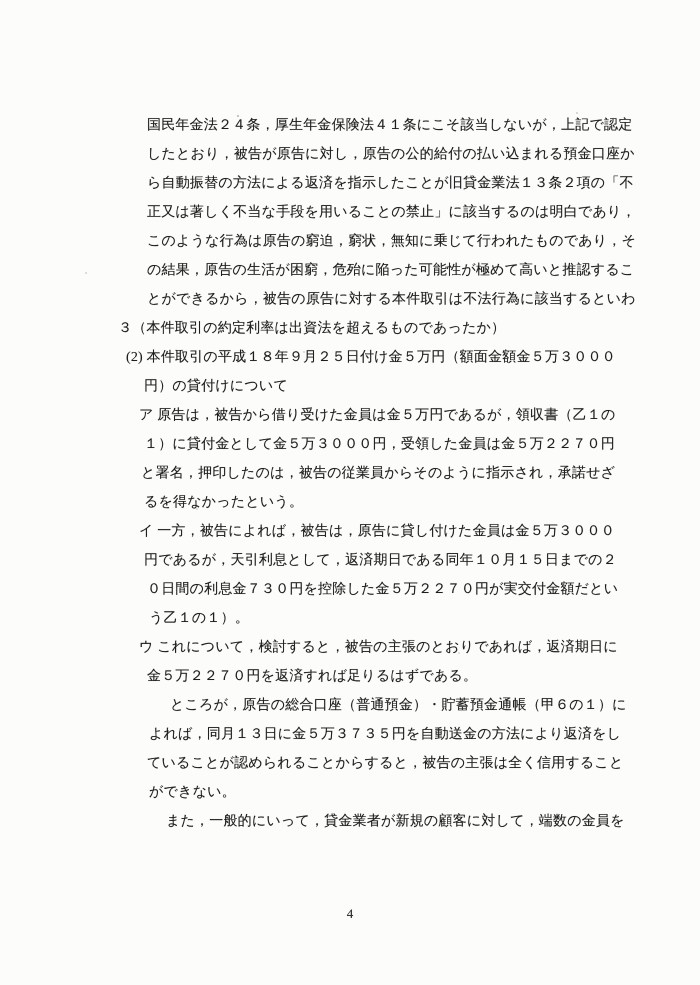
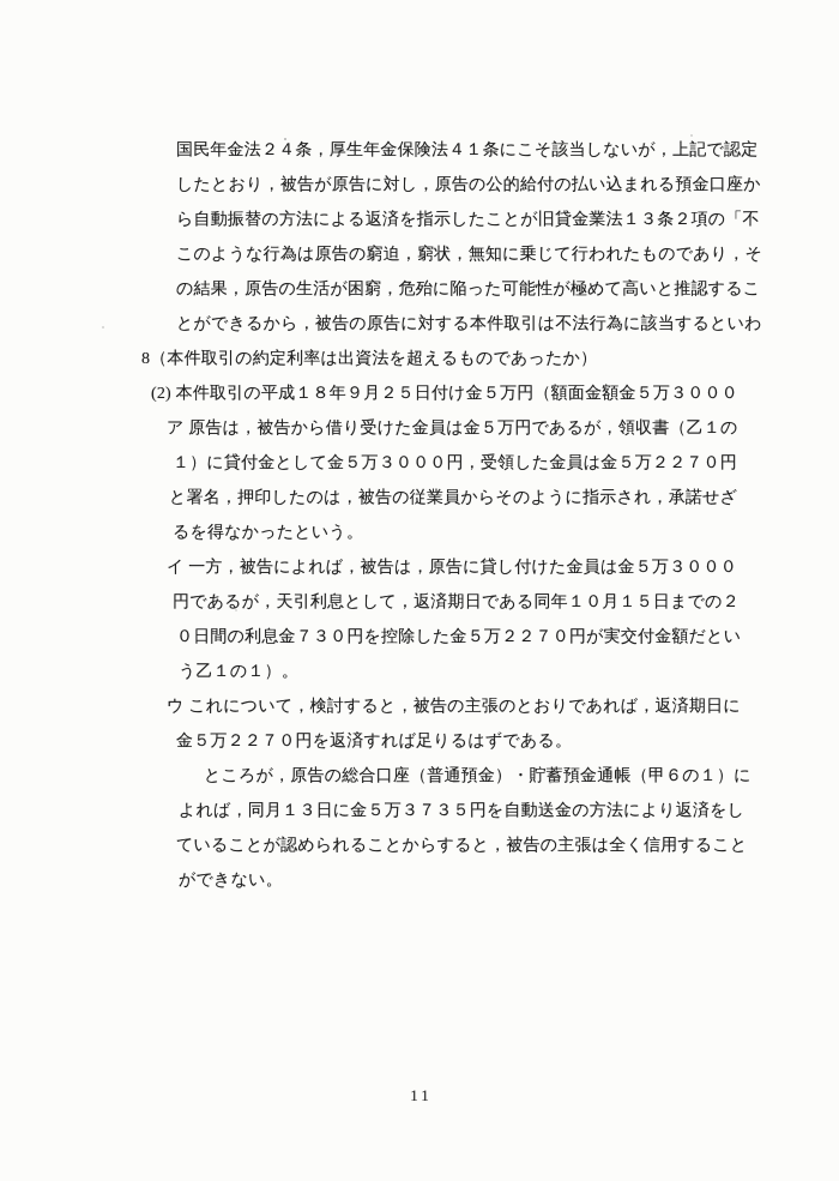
  国民年金法２４条，厚生年金保険法４１条にこそ該当しないが，上記で認定
  したとおり，被告が原告に対し，原告の公的給付の払い込まれる預金口座か
  ら自動振替の方法による返済を指示したことが旧貸金業法１３条２項の「不
- 正又は著しく不当な手段を用いることの禁止」に該当するのは明白であり，
  このような行為は原告の窮迫，窮状，無知に乗じて行われたものであり，そ
  の結果，原告の生活が困窮，危殆に陥った可能性が極めて高いと推認するこ
  とができるから，被告の原告に対する本件取引は不法行為に該当するといわ
- ３（本件取引の約定利率は出資法を超えるものであったか）
+ 8（本件取引の約定利率は出資法を超えるものであったか）
  (2) 本件取引の平成１８年９月２５日付け金５万円（額面金額金５万３０００
- 円）の貸付けについて
  ア 原告は，被告から借り受けた金員は金５万円であるが，領収書（乙１の
  １）に貸付金として金５万３０００円，受領した金員は金５万２２７０円
  と署名，押印したのは，被告の従業員からそのように指示され，承諾せざ
  るを得なかったという。
  イ 一方，被告によれば，被告は，原告に貸し付けた金員は金５万３０００
  円であるが，天引利息として，返済期日である同年１０月１５日までの２
  ０日間の利息金７３０円を控除した金５万２２７０円が実交付金額だとい
  う乙１の１）。
  ウ これについて，検討すると，被告の主張のとおりであれば，返済期日に
  金５万２２７０円を返済すれば足りるはずである。
  ところが，原告の総合口座（普通預金）・貯蓄預金通帳（甲６の１）に
  よれば，同月１３日に金５万３７３５円を自動送金の方法により返済をし
  ていることが認められることからすると，被告の主張は全く信用すること
  ができない。
- また，一般的にいって，貸金業者が新規の顧客に対して，端数の金員を
- 4
+ 11
